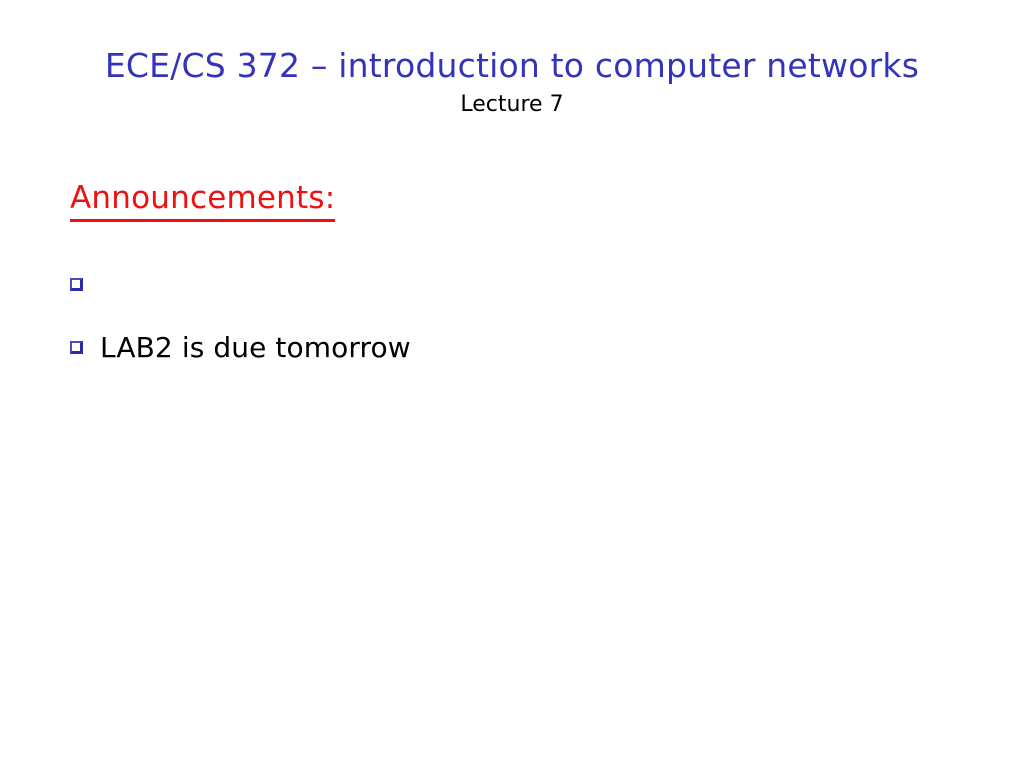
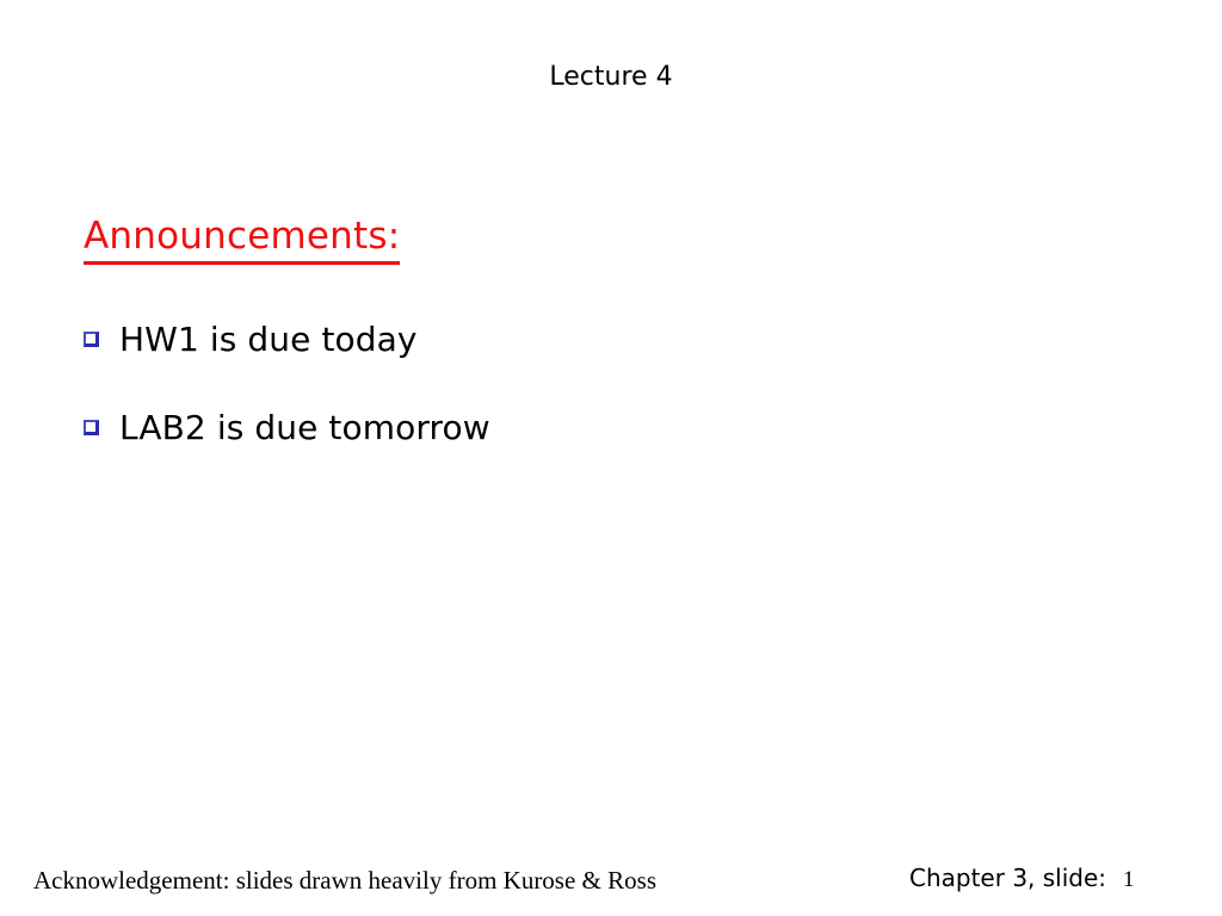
- ECE/CS 372 – introduction to computer networks
- Lecture 7
+ Lecture 4
  Announcements:
+ HW1 is due today
  LAB2 is due tomorrow
+ Acknowledgement: slides drawn heavily from Kurose & Ross
+ Chapter 3, slide:
+ 1
